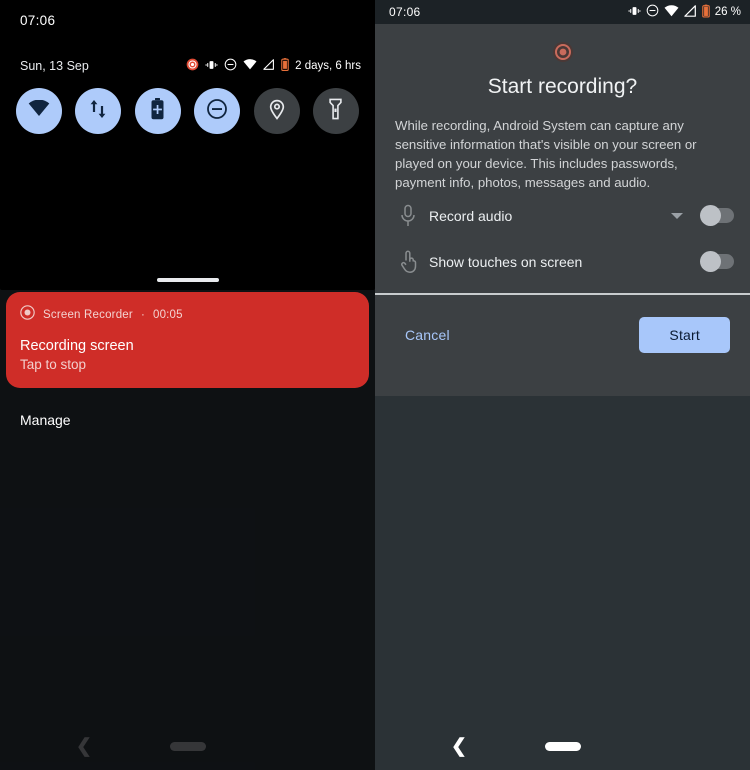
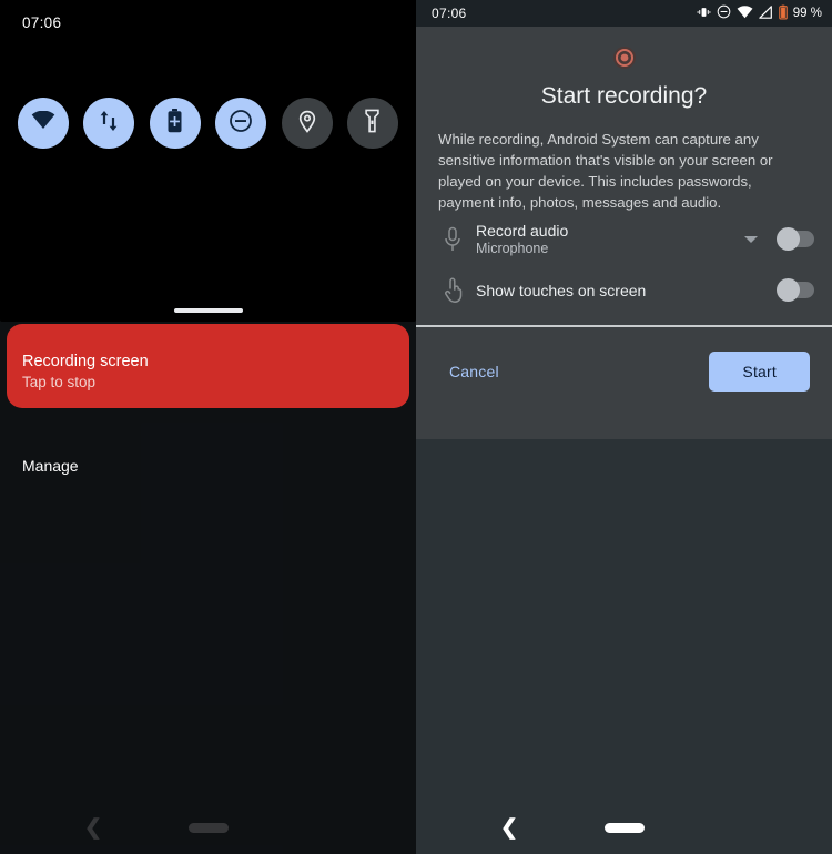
  ❮
  07:06
- Sun, 13 Sep
- 2 days, 6 hrs
- Screen Recorder
- ·
- 00:05
  Recording screen
  Tap to stop
  Manage
  ❮
  07:06
- 26 %
+ 99 %
  Start recording?
  While recording, Android System can capture any sensitive information that's visible on your screen or played on your device. This includes passwords, payment info, photos, messages and audio.
  Record audio
+ Microphone
  Show touches on screen
  Cancel
  Start
